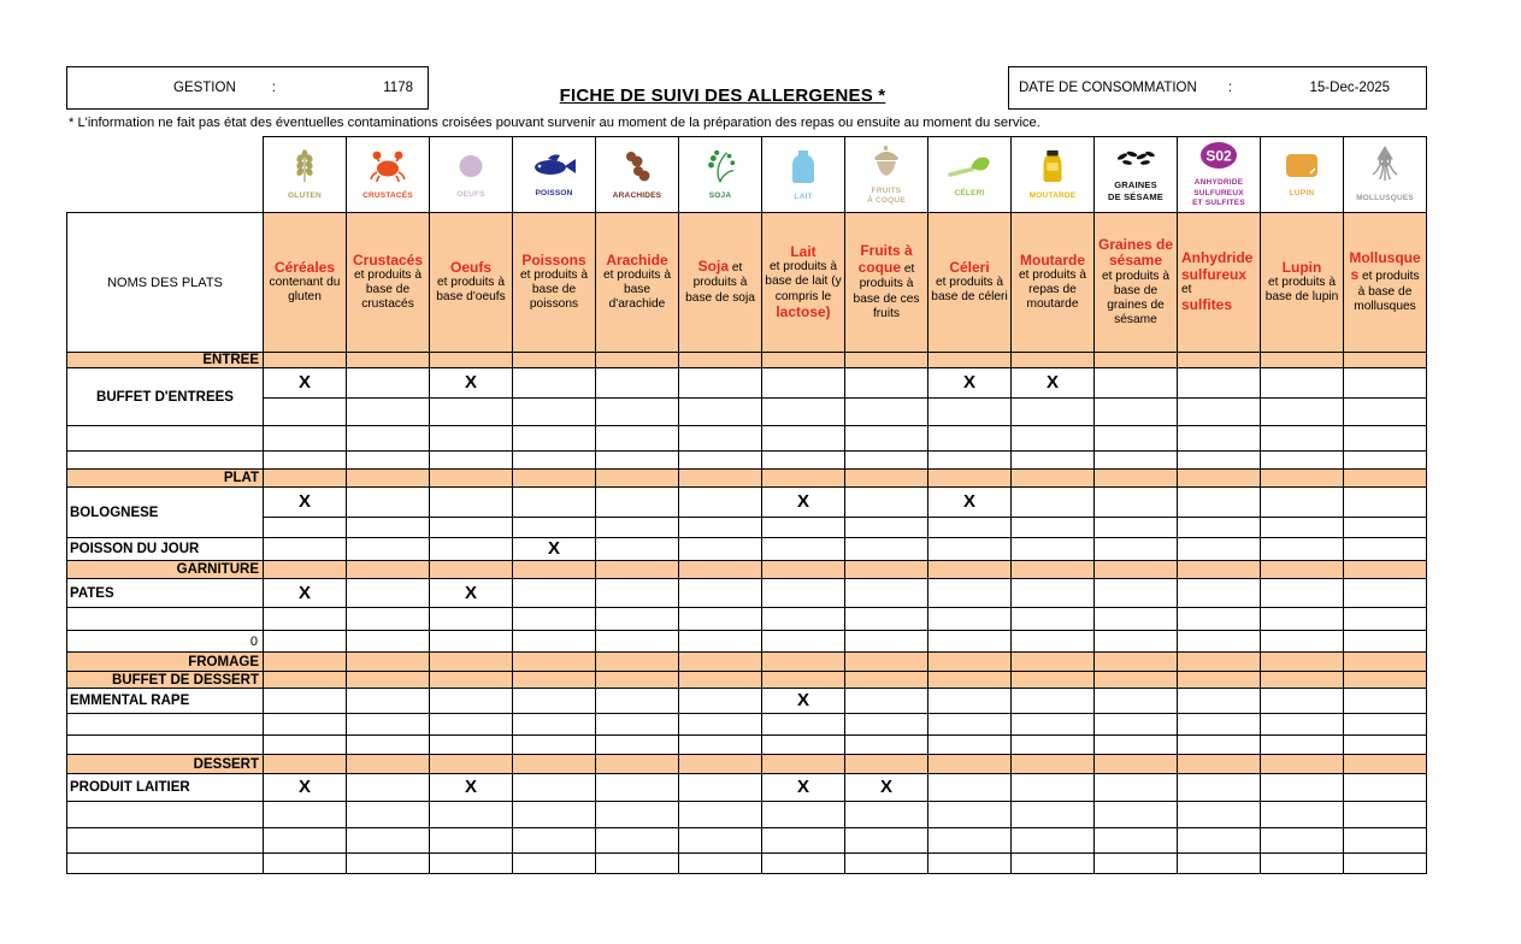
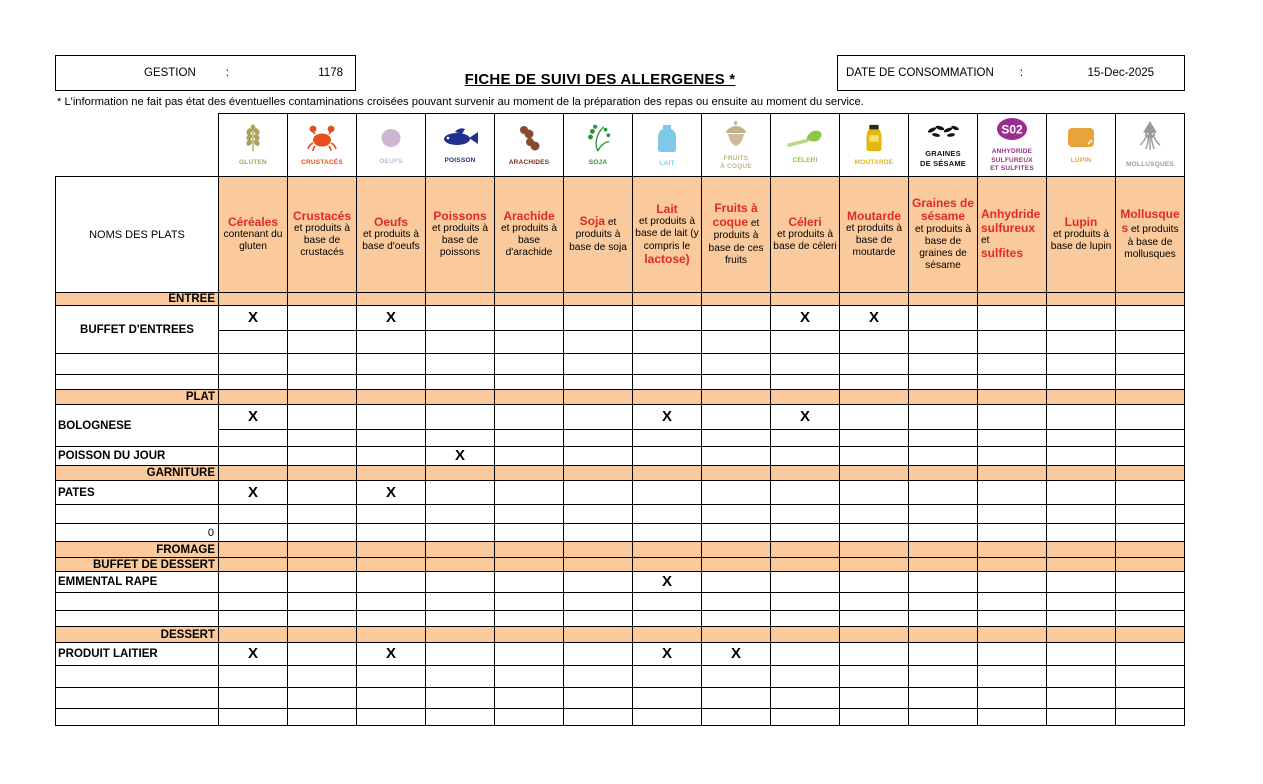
  GESTION
  :
  1178
  FICHE DE SUIVI DES ALLERGENES *
  DATE DE CONSOMMATION
  :
  15-Dec-2025
  * L'information ne fait pas état des éventuelles contaminations croisées pouvant survenir au moment de la préparation des repas ou ensuite au moment du service.
- NOMS DES PLATS	Céréalescontenant du gluten	Crustacéset produits à base de crustacés	Oeufset produits à base d'oeufs	Poissonset produits à base de poissons	Arachideet produits à base d'arachide	Soja et produits à base de soja	Laitet produits à base de lait (y compris lelactose)	Fruits à coque et produits à base de ces fruits	Céleriet produits à base de céleri	Moutardeet produits à repas de moutarde	Graines de sésameet produits à base de graines de sésame	Anhydride sulfureuxetsulfites	Lupinet produits à base de lupin	Mollusques et produits à base de mollusques
+ NOMS DES PLATS	Céréalescontenant du gluten	Crustacéset produits à base de crustacés	Oeufset produits à base d'oeufs	Poissonset produits à base de poissons	Arachideet produits à base d'arachide	Soja et produits à base de soja	Laitet produits à base de lait (y compris lelactose)	Fruits à coque et produits à base de ces fruits	Céleriet produits à base de céleri	Moutardeet produits à base de moutarde	Graines de sésameet produits à base de graines de sésame	Anhydride sulfureuxetsulfites	Lupinet produits à base de lupin	Mollusques et produits à base de mollusques
  ENTREE
  BUFFET D'ENTREES	X		X						X	X
  PLAT
  BOLOGNESE	X						X		X
  POISSON DU JOUR				X
  GARNITURE
  PATES	X		X
  0
  FROMAGE
  BUFFET DE DESSERT
  EMMENTAL RAPE							X
  DESSERT
  PRODUIT LAITIER	X		X				X	X
